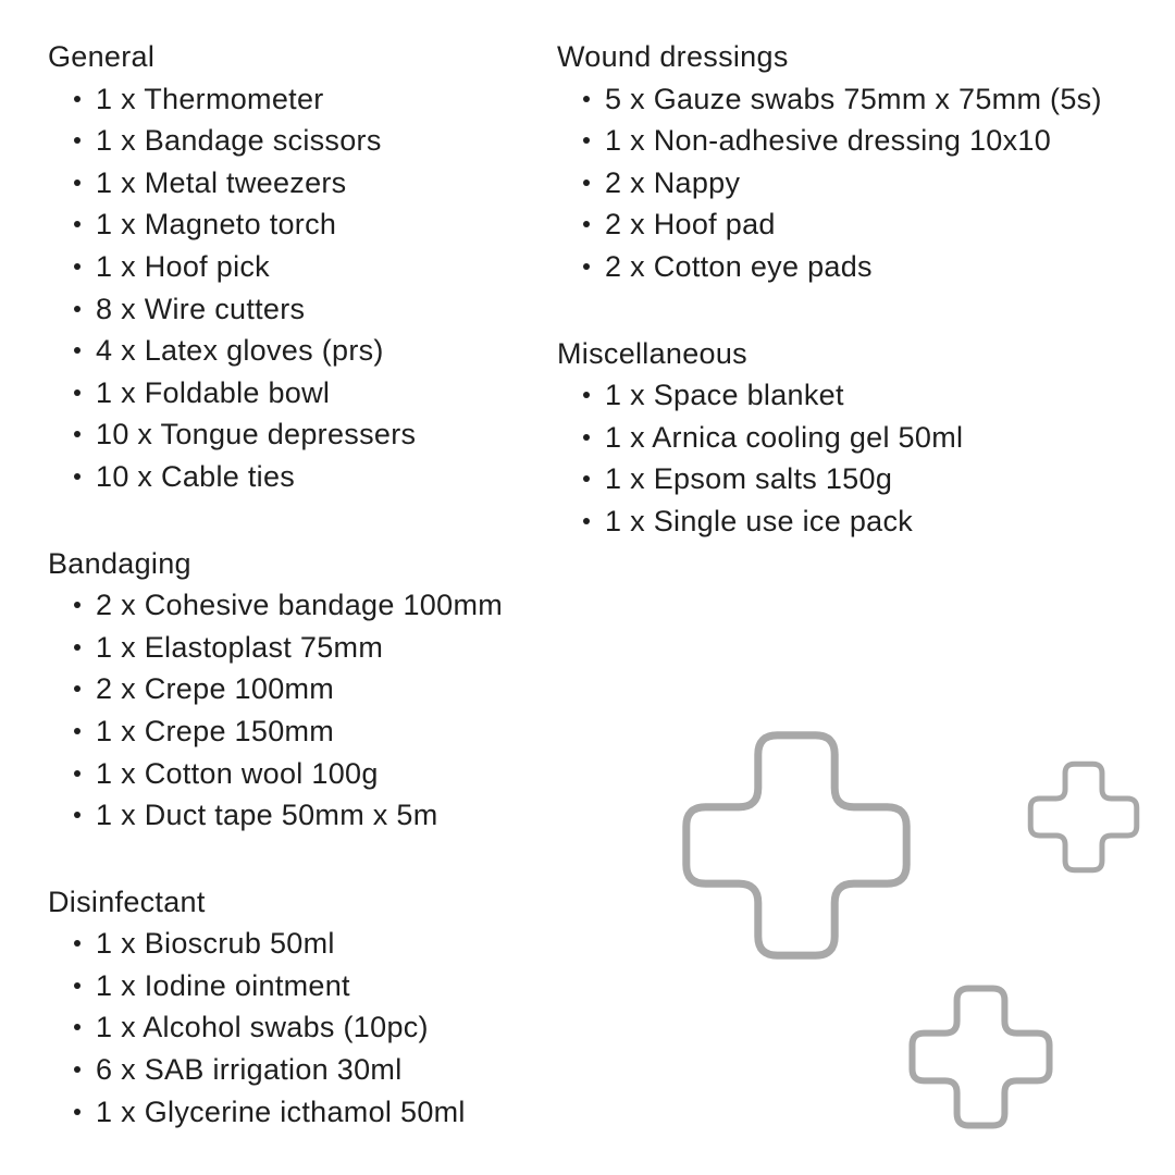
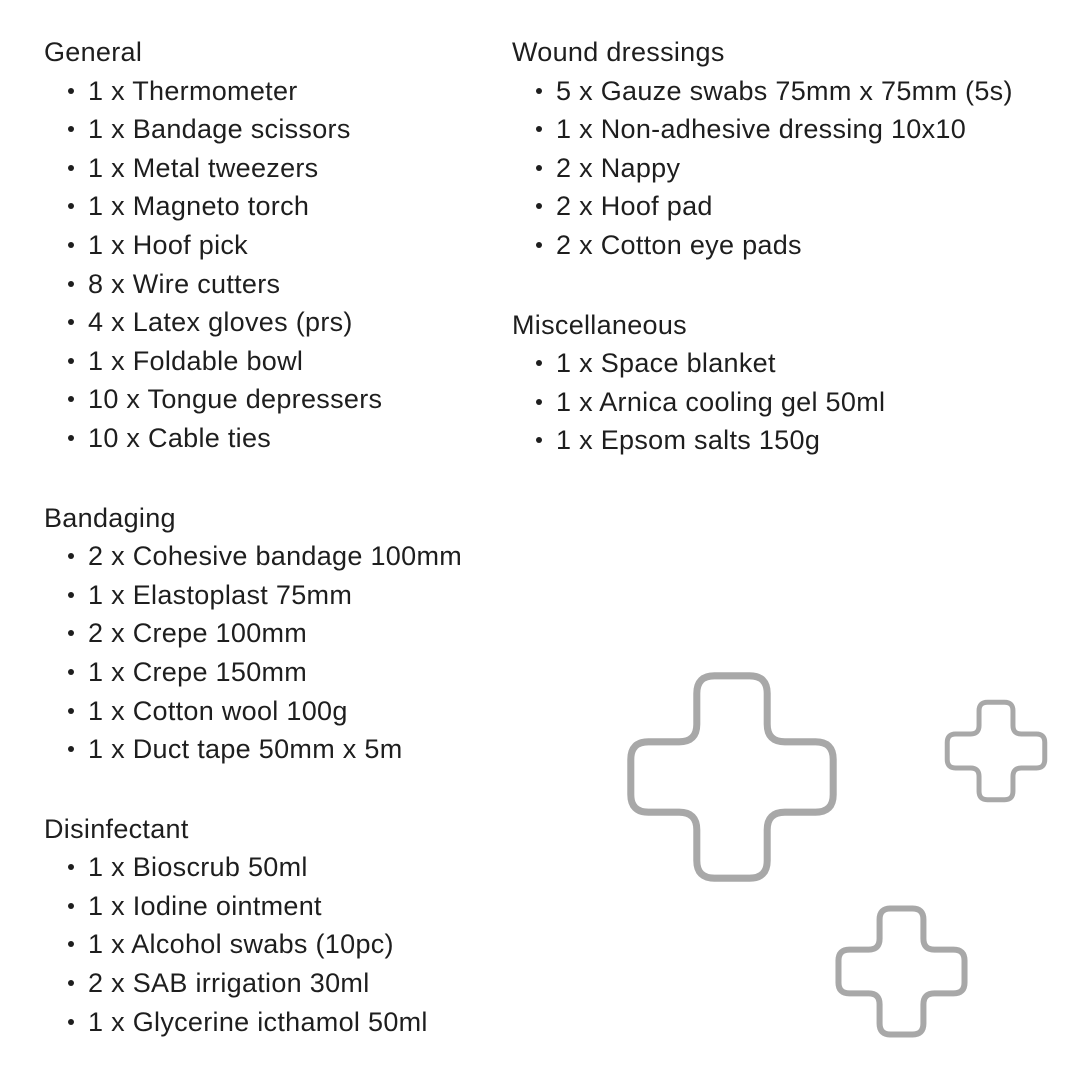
  General
  1 x Thermometer
  1 x Bandage scissors
  1 x Metal tweezers
  1 x Magneto torch
  1 x Hoof pick
  8 x Wire cutters
  4 x Latex gloves (prs)
  1 x Foldable bowl
  10 x Tongue depressers
  10 x Cable ties
  Bandaging
  2 x Cohesive bandage 100mm
  1 x Elastoplast 75mm
  2 x Crepe 100mm
  1 x Crepe 150mm
  1 x Cotton wool 100g
  1 x Duct tape 50mm x 5m
  Disinfectant
  1 x Bioscrub 50ml
  1 x Iodine ointment
  1 x Alcohol swabs (10pc)
- 6 x SAB irrigation 30ml
+ 2 x SAB irrigation 30ml
  1 x Glycerine icthamol 50ml
  Wound dressings
  5 x Gauze swabs 75mm x 75mm (5s)
  1 x Non-adhesive dressing 10x10
  2 x Nappy
  2 x Hoof pad
  2 x Cotton eye pads
  Miscellaneous
  1 x Space blanket
  1 x Arnica cooling gel 50ml
  1 x Epsom salts 150g
- 1 x Single use ice pack
